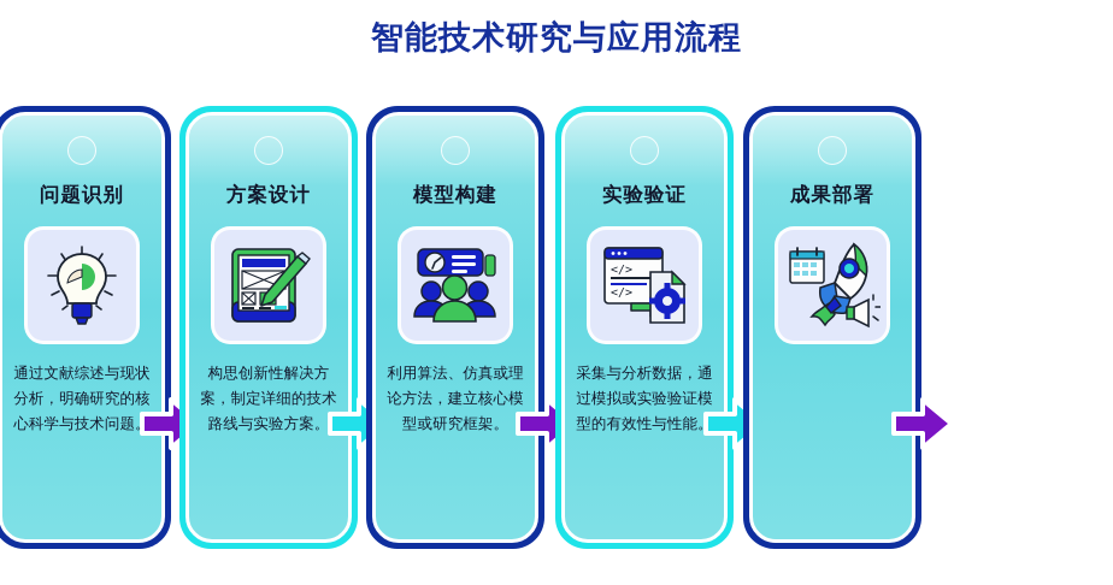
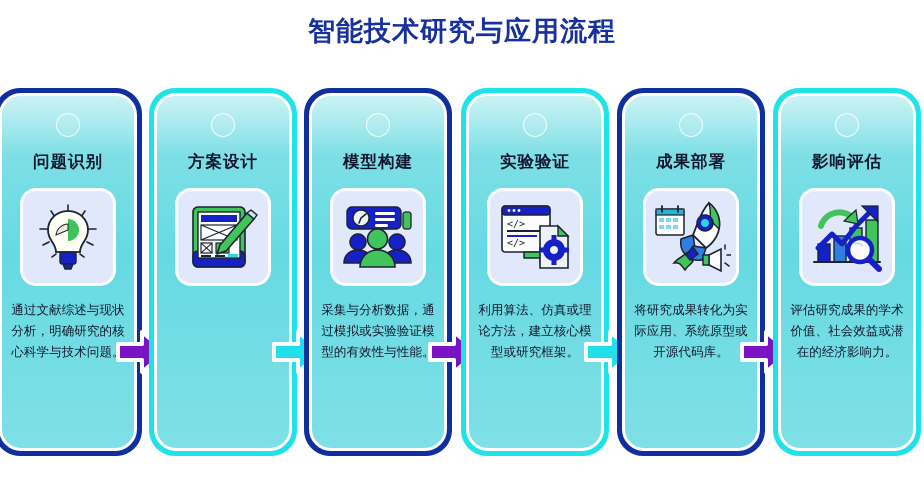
  智能技术研究与应用流程
  问题识别
  通过文献综述与现状分析，明确研究的核心科学与技术问题。
  方案设计
- 构思创新性解决方案，制定详细的技术路线与实验方案。
  模型构建
- 利用算法、仿真或理论方法，建立核心模型或研究框架。
+ 采集与分析数据，通过模拟或实验验证模型的有效性与性能。
  实验验证
  </>
  </>
- 采集与分析数据，通过模拟或实验验证模型的有效性与性能。
+ 利用算法、仿真或理论方法，建立核心模型或研究框架。
  成果部署
+ 将研究成果转化为实际应用、系统原型或开源代码库。
+ 影响评估
+ 评估研究成果的学术价值、社会效益或潜在的经济影响力。
